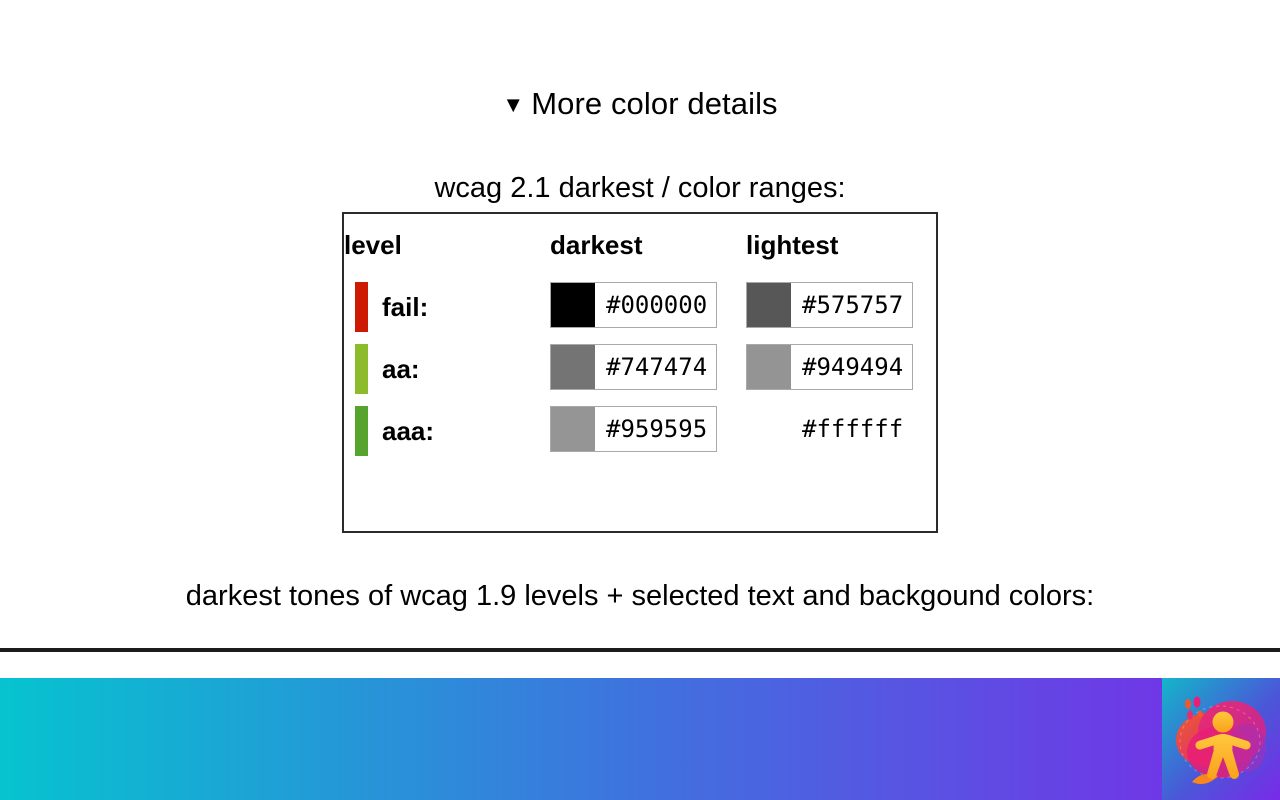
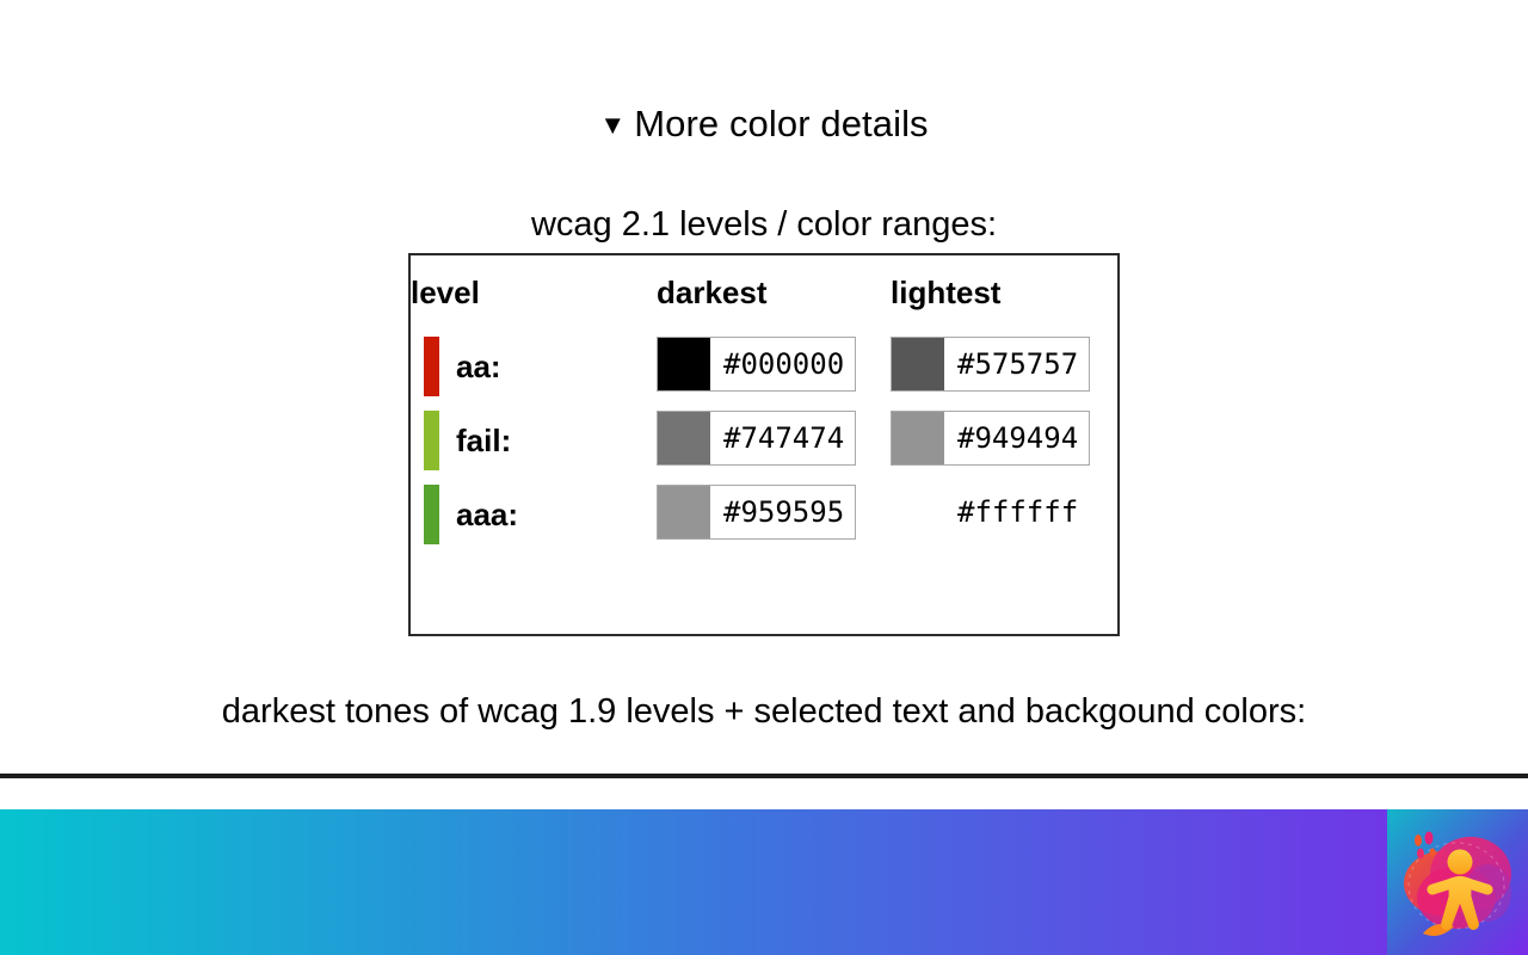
  ▼ More color details
- wcag 2.1 darkest / color ranges:
+ wcag 2.1 levels / color ranges:
  level	darkest	lightest
- fail:	#000000	#575757
+ aa:	#000000	#575757
- aa:	#747474	#949494
+ fail:	#747474	#949494
  aaa:	#959595	#ffffff
  darkest tones of wcag 1.9 levels + selected text and backgound colors:
